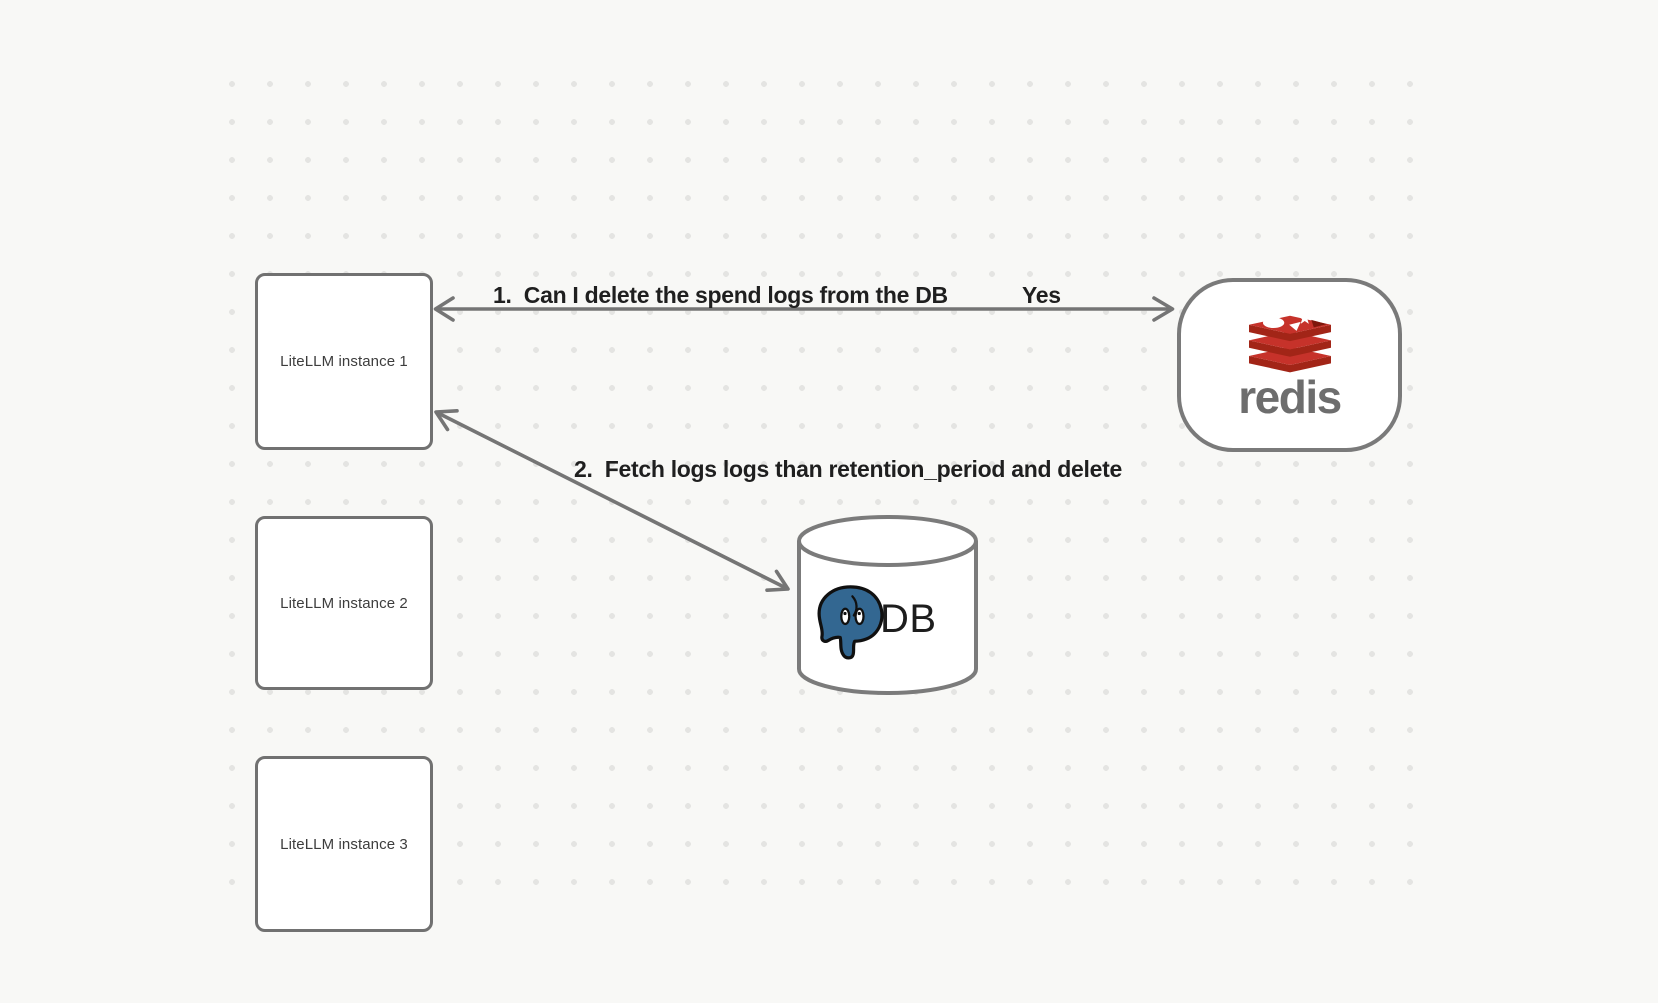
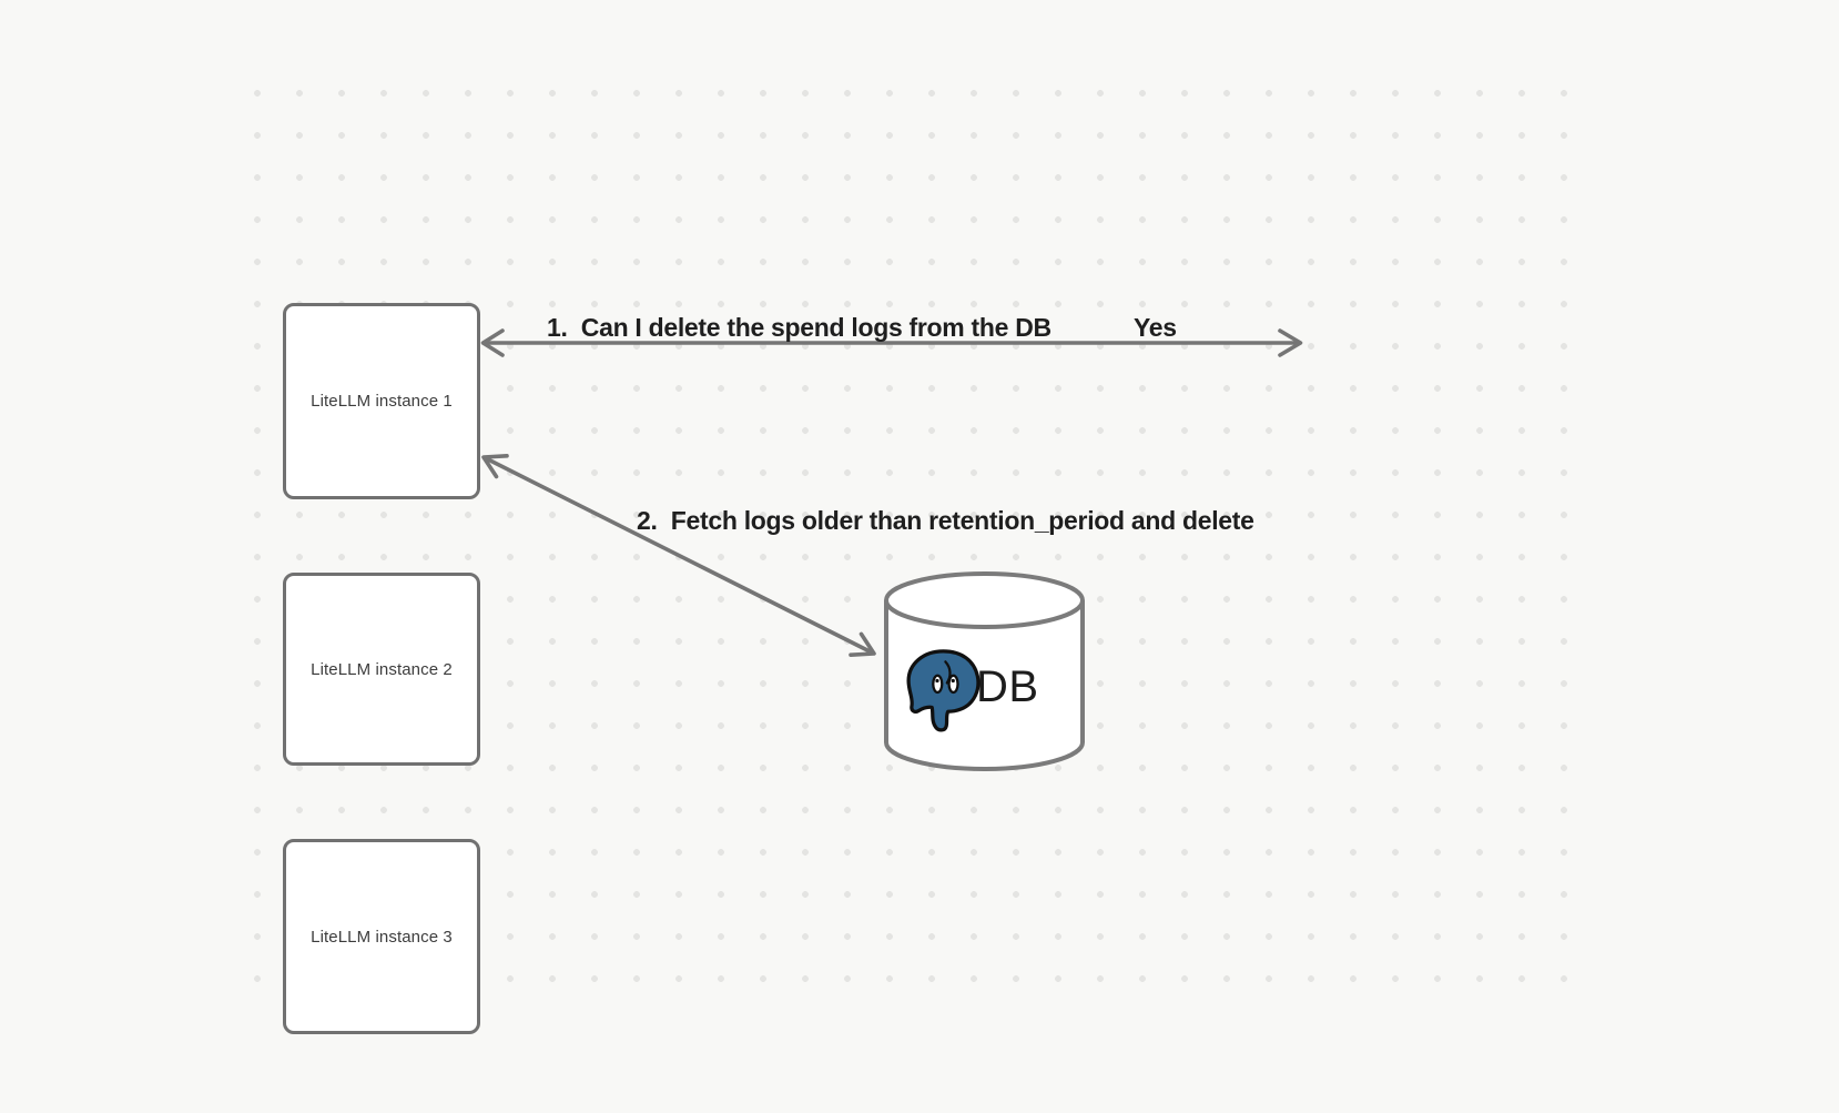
  LiteLLM instance 1
  LiteLLM instance 2
  LiteLLM instance 3
- redis
  DB
  1. Can I delete the spend logs from the DB
  Yes
- 2. Fetch logs logs than retention_period and delete
+ 2. Fetch logs older than retention_period and delete
